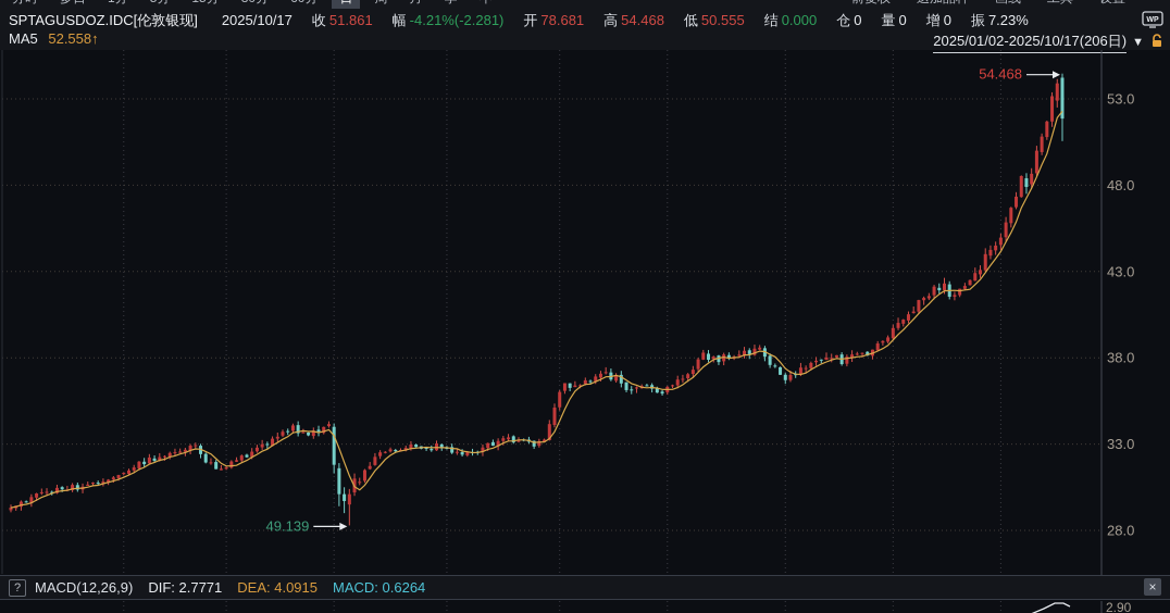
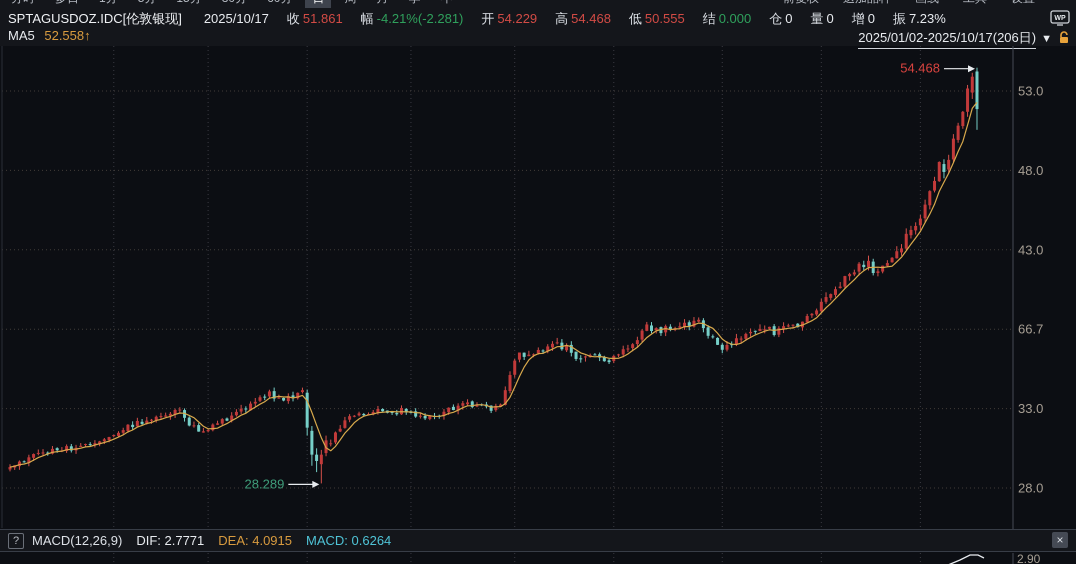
  SPTAGUSDOZ.IDC[伦敦银现]
  2025/10/17
  收
  51.861
  幅
  -4.21%(-2.281)
  开
- 78.681
+ 54.229
  高
  54.468
  低
  50.555
  结
  0.000
  仓
  0
  量
  0
  增
  0
  振
  7.23%
  MA5 52.558↑
  2025/01/02-2025/10/17(206日)
  ▼
  53.0
  48.0
  43.0
- 38.0
+ 66.7
  33.0
  28.0
  54.468
- 49.139
+ 28.289
  ?
  MACD(12,26,9)
  DIF: 2.7771
  DEA: 4.0915
  MACD: 0.6264
  ×
  2.90
